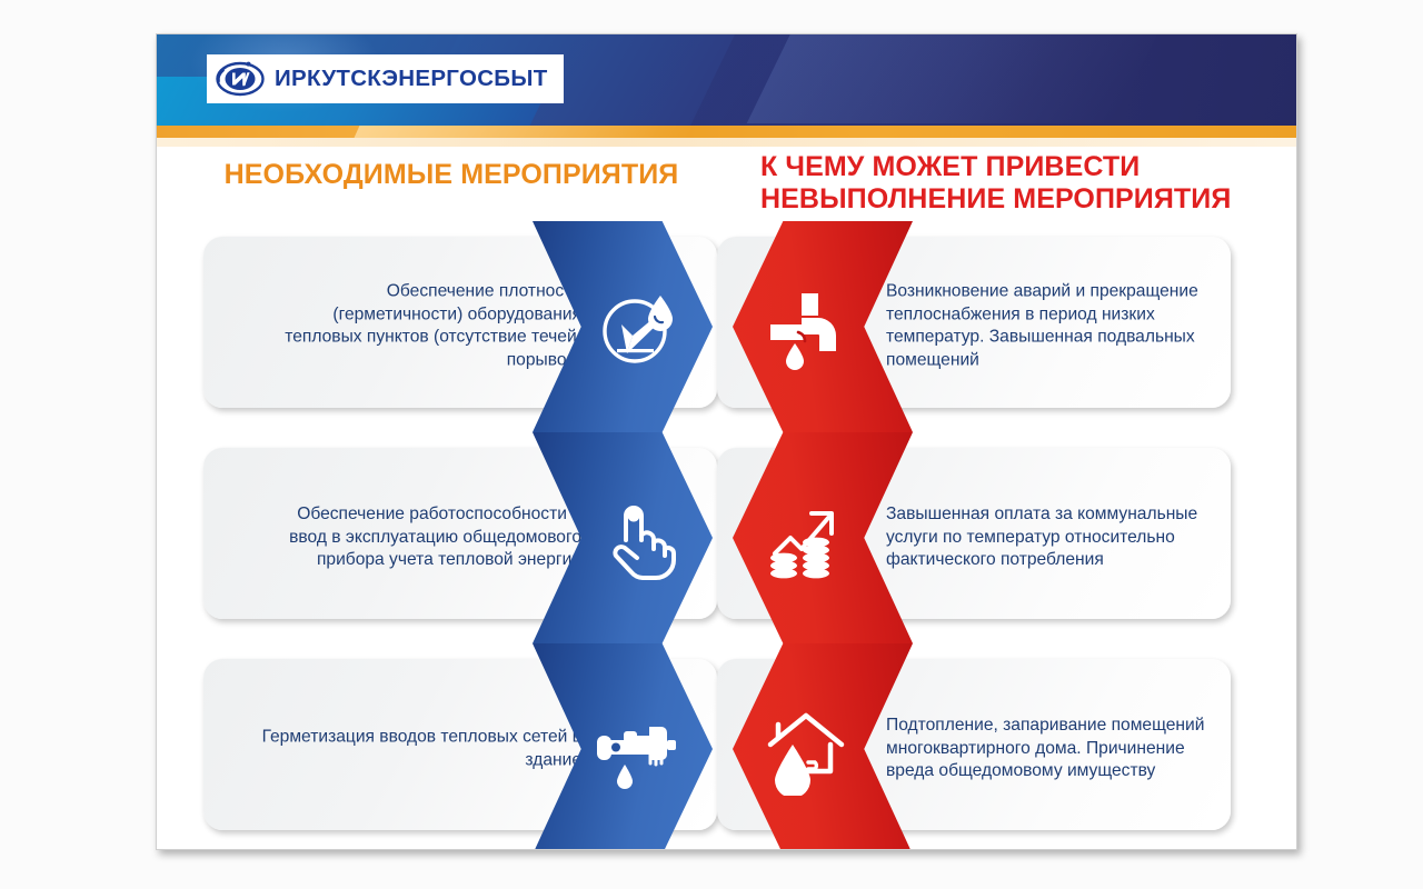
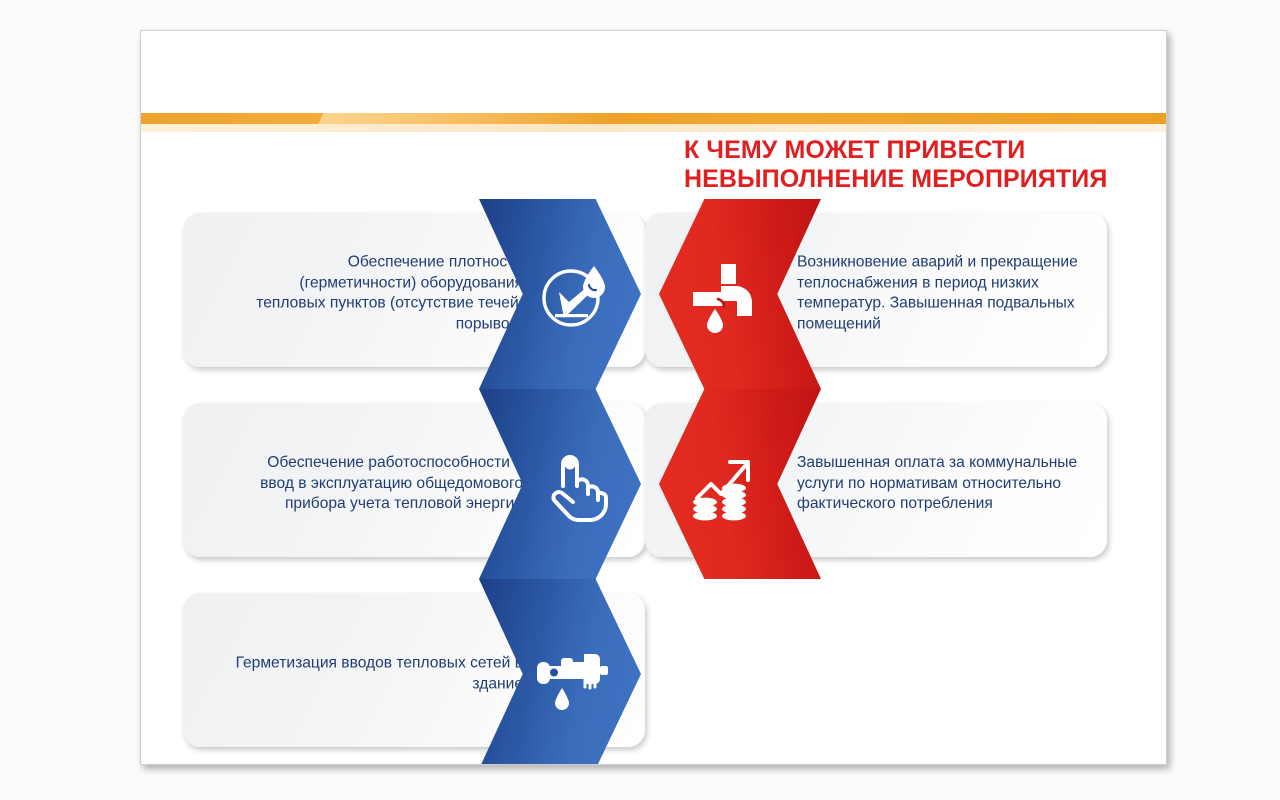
- ИРКУТСКЭНЕРГОСБЫТ
- НЕОБХОДИМЫЕ МЕРОПРИЯТИЯ
  К ЧЕМУ МОЖЕТ ПРИВЕСТИ
  НЕВЫПОЛНЕНИЕ МЕРОПРИЯТИЯ
  Обеспечение плотнос (герметичности) оборудовани тепловых пунктов (отсутствие течей порыво
  Возникновение аварий и прекращение теплоснабжения в период низких температур. Завышенная подвальных помещений
  Обеспечение работоспособности ввод в эксплуатацию общедомового прибора учета тепловой энерги
- Завышенная оплата за коммунальные услуги по температур относительно фактического потребления
+ Завышенная оплата за коммунальные услуги по нормативам относительно фактического потребления
  Герметизация вводов тепловых сетей здани
- Подтопление, запаривание помещений многоквартирного дома. Причинение вреда общедомовому имуществу
